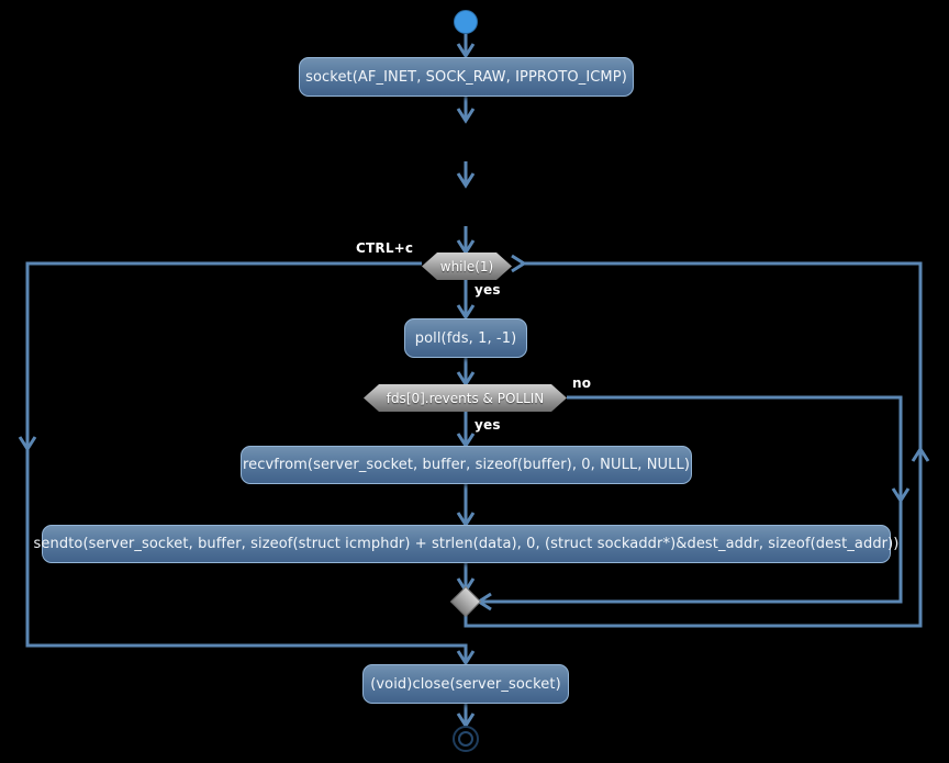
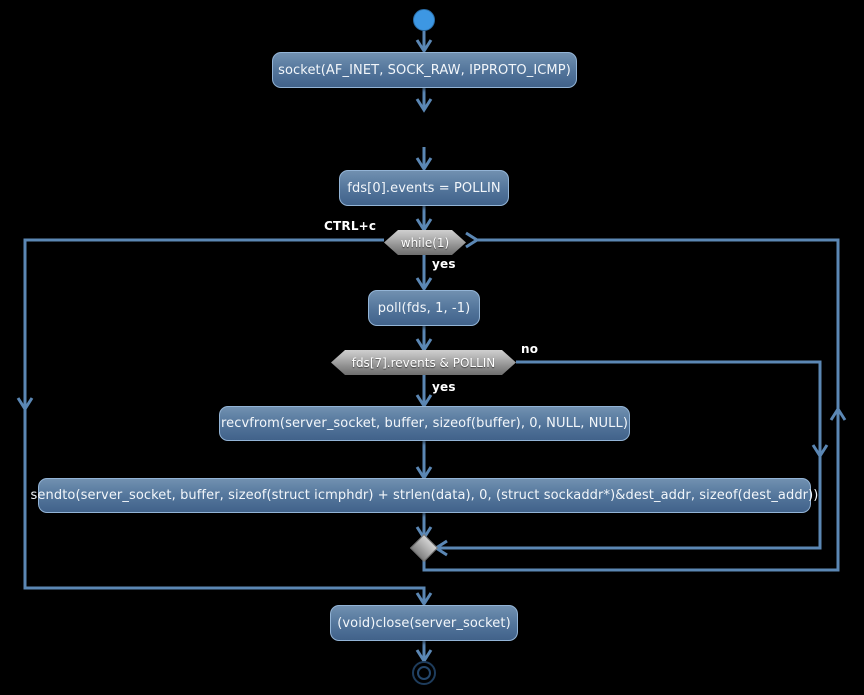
  socket(AF_INET, SOCK_RAW, IPPROTO_ICMP)
+ fds[0].events = POLLIN
  while(1)
  poll(fds, 1, -1)
- fds[0].revents & POLLIN
+ fds[7].revents & POLLIN
  recvfrom(server_socket, buffer, sizeof(buffer), 0, NULL, NULL)
  sendto(server_socket, buffer, sizeof(struct icmphdr) + strlen(data), 0, (struct sockaddr*)&dest_addr, sizeof(dest_addr))
  (void)close(server_socket)
  CTRL+c
  yes
  no
  yes
